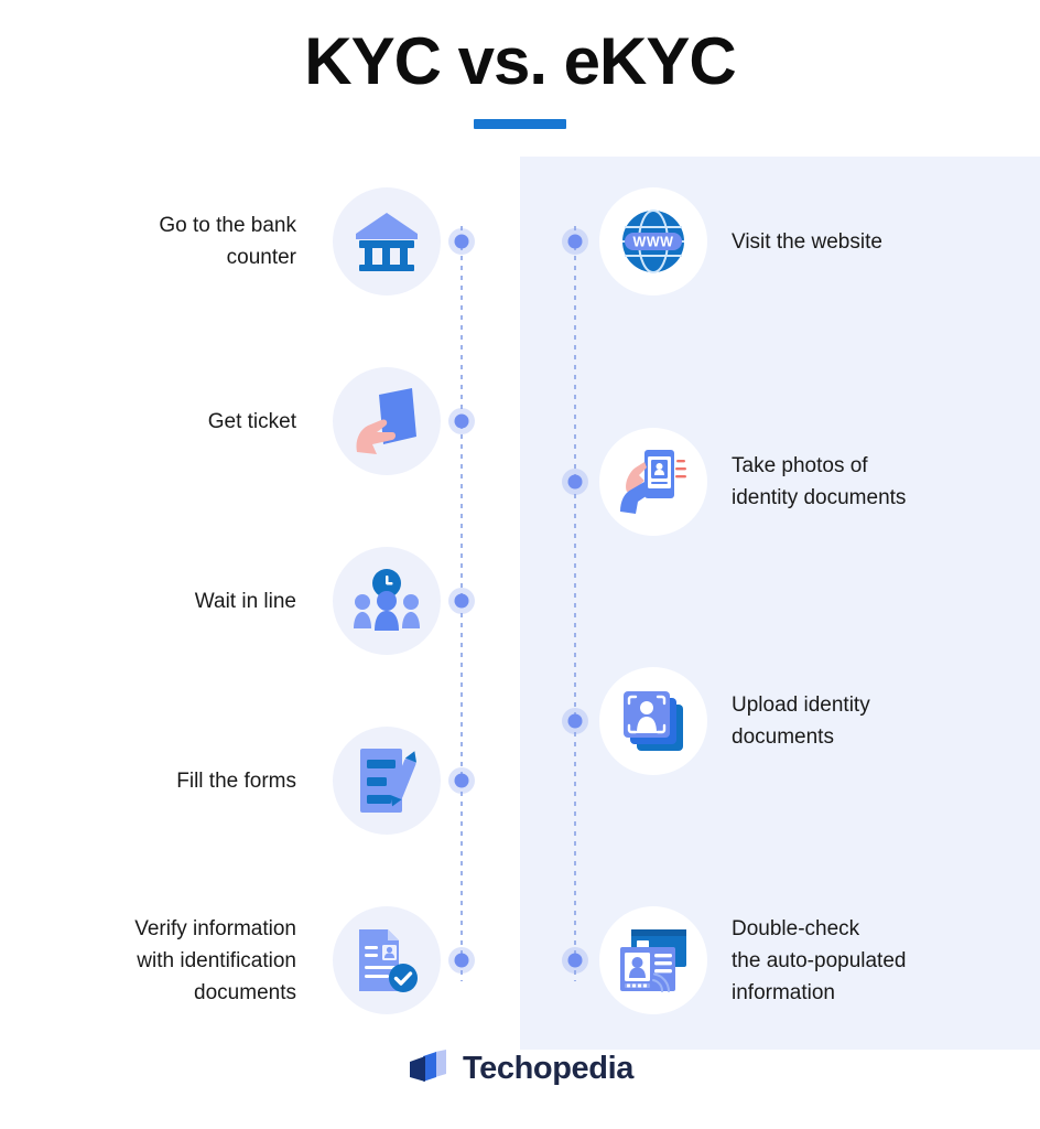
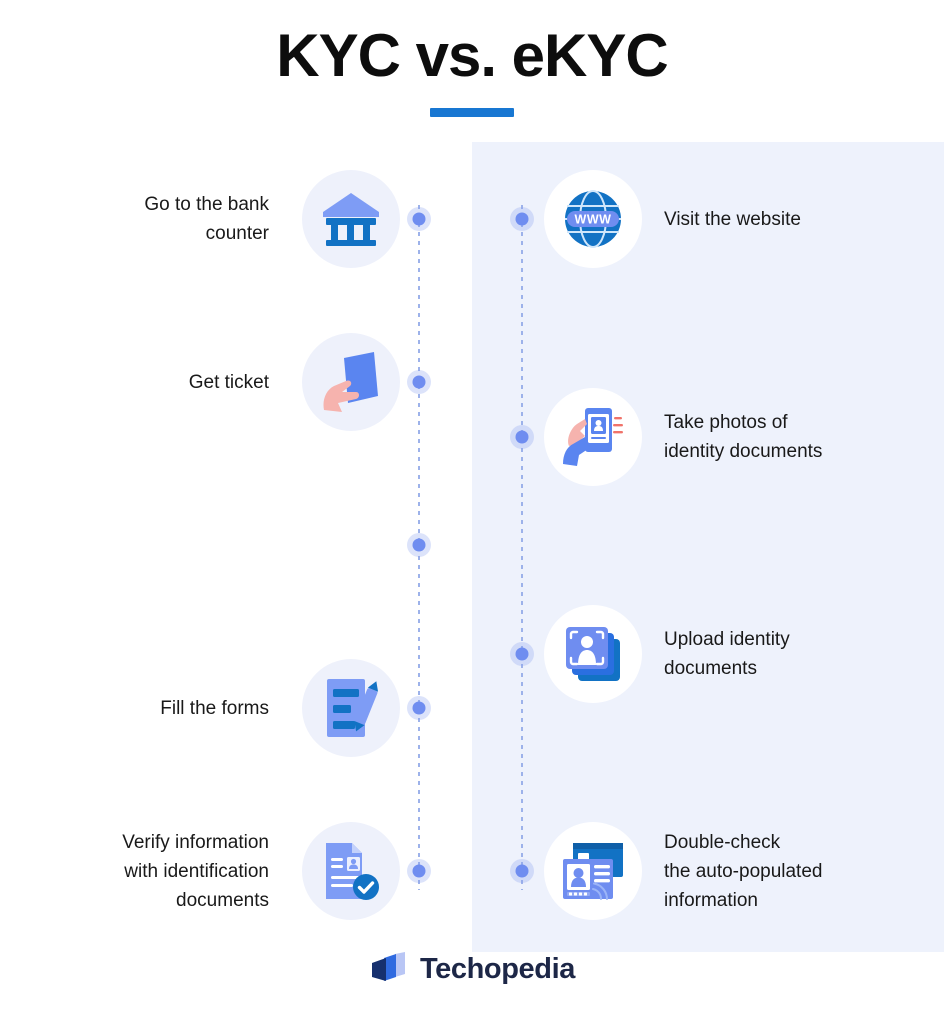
  KYC vs. eKYC
  Go to the bank
  counter
  Get ticket
- Wait in line
  Fill the forms
  Verify information
  with identification
  documents
  WWW
  Visit the website
  Take photos of
  identity documents
  Upload identity
  documents
  Double-check
  the auto-populated
  information
  Techopedia
